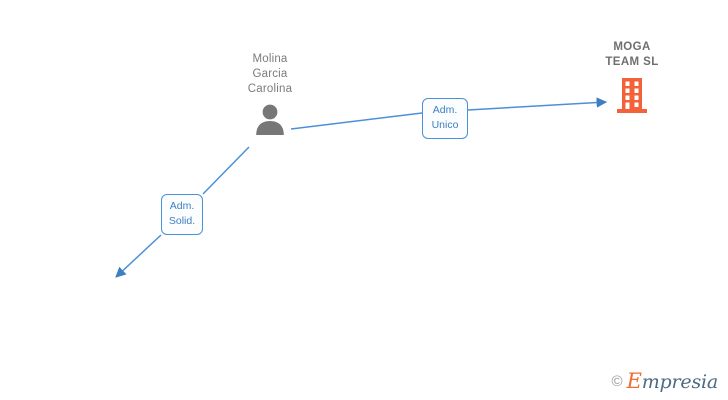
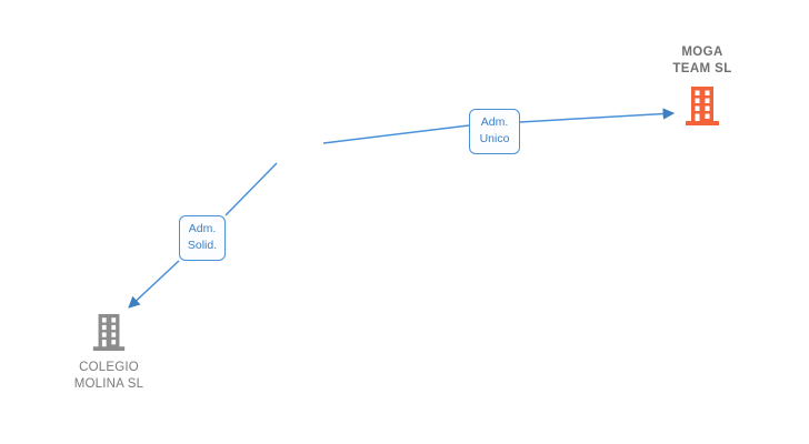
- Molina
- Garcia
- Carolina
  MOGA
  TEAM SL
+ COLEGIO
+ MOLINA SL
  Adm.
  Unico
  Adm.
  Solid.
- ©
- Empresia
